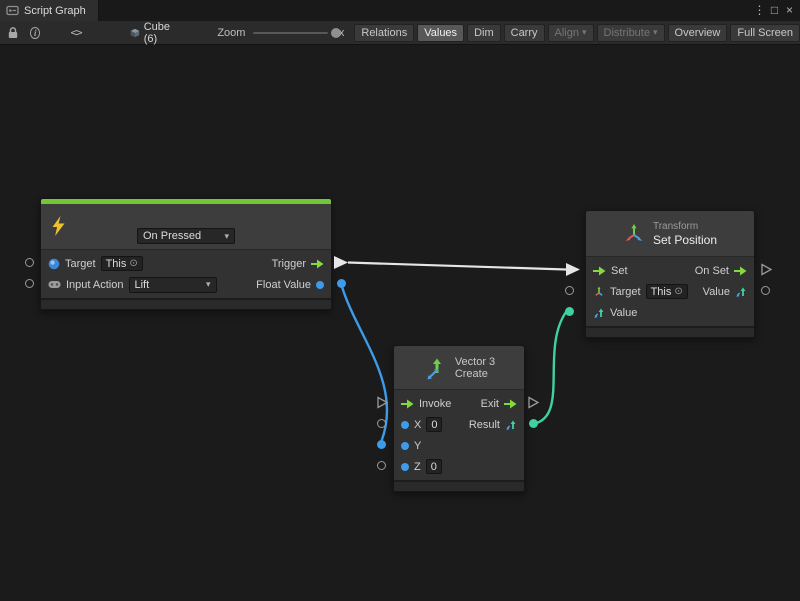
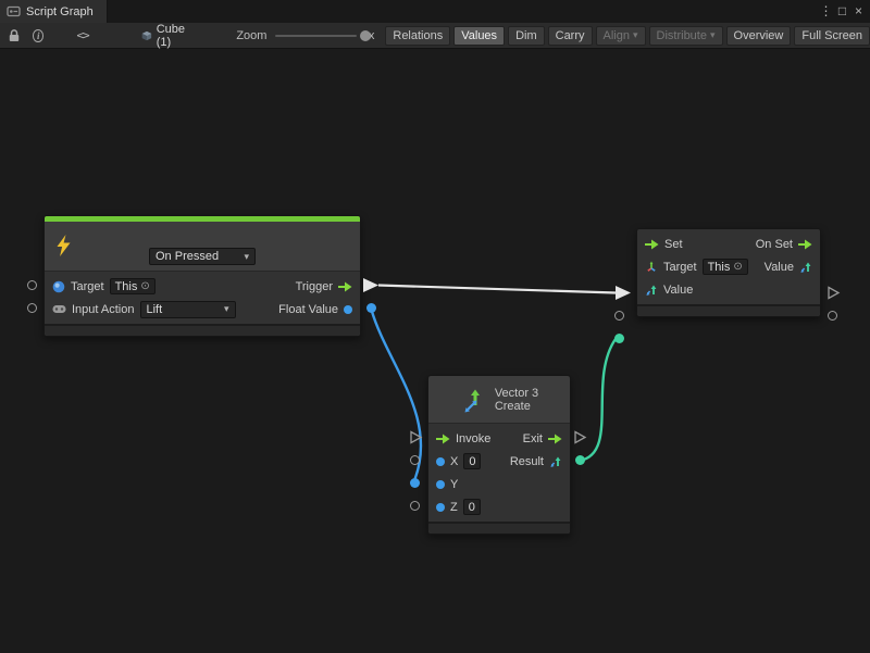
  Script Graph
  ⋮
  □
  ×
  i
  <>
- Cube (6)
+ Cube (1)
  Zoom
  Relations
  Values
  Dim
  Carry
  Align
  ▾
  Distribute
  ▾
  Overview
  Full Screen
  On Pressed
  ▾
  Target
  This
  ⊙
  Trigger
  Input Action
  Lift
  ▾
  Float Value
- Transform
- Set Position
  Set
  On Set
  Target
  This
  ⊙
  Value
  Value
  Vector 3
  Create
  Invoke
  Exit
  X
  0
  Result
  Y
  Z
  0
